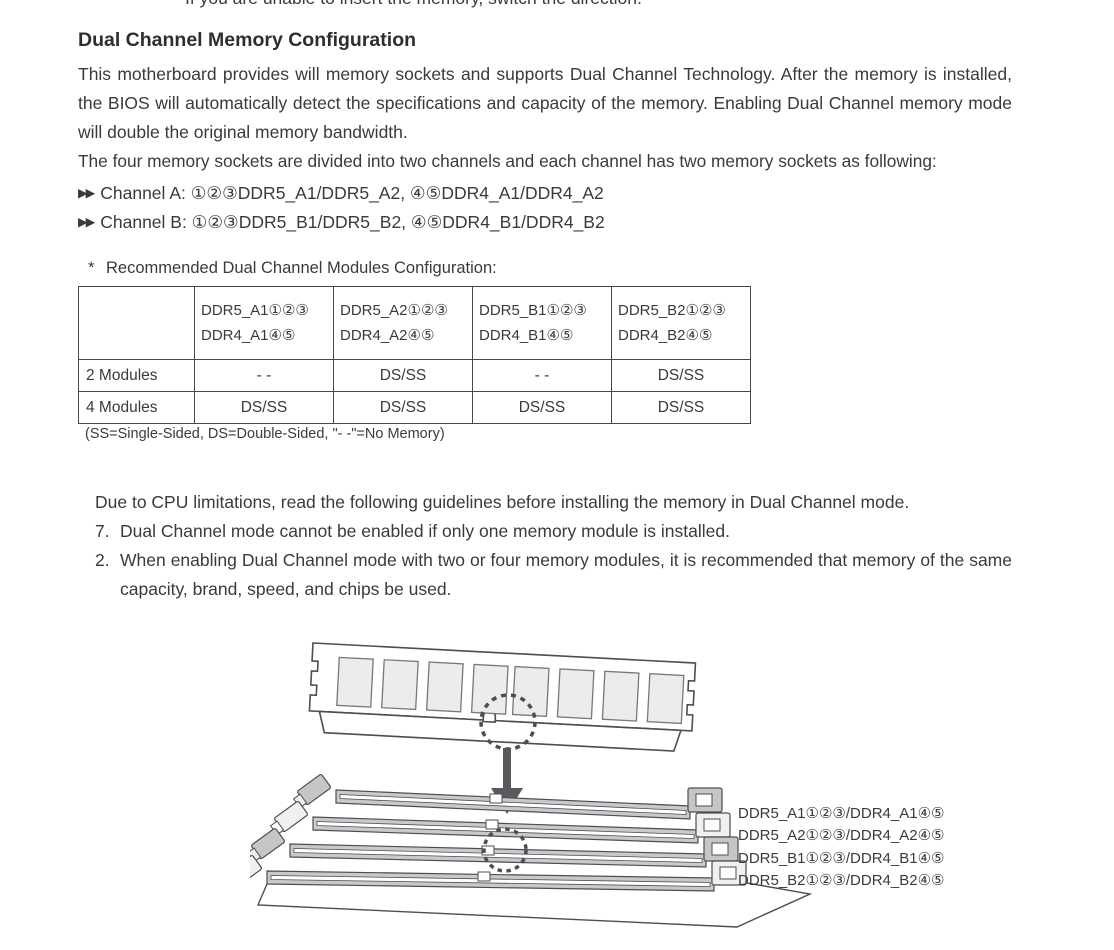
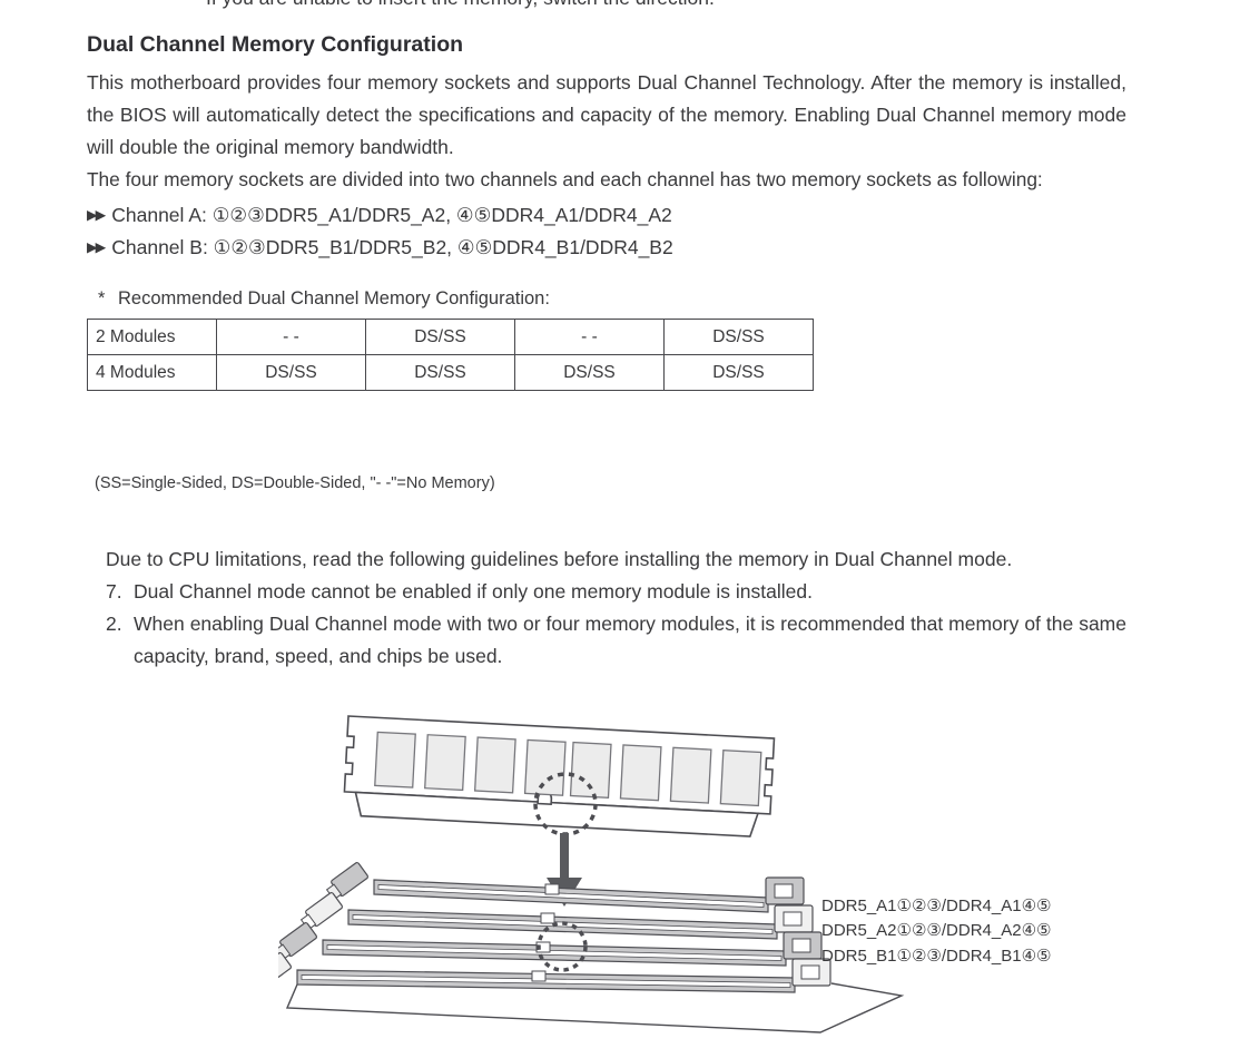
  Dual Channel Memory Configuration
- This motherboard provides will memory sockets and supports Dual Channel Technology. After the memory is installed, the BIOS will automatically detect the specifications and capacity of the memory. Enabling Dual Channel memory mode will double the original memory bandwidth.
+ This motherboard provides four memory sockets and supports Dual Channel Technology. After the memory is installed, the BIOS will automatically detect the specifications and capacity of the memory. Enabling Dual Channel memory mode will double the original memory bandwidth.
  The four memory sockets are divided into two channels and each channel has two memory sockets as following:
  ▶▶ Channel A: ①②③DDR5_A1/DDR5_A2, ④⑤DDR4_A1/DDR4_A2
  ▶▶ Channel B: ①②③DDR5_B1/DDR5_B2, ④⑤DDR4_B1/DDR4_B2
- * Recommended Dual Channel Modules Configuration:
+ * Recommended Dual Channel Memory Configuration:
- 	DDR5_A1①②③ DDR4_A1④⑤	DDR5_A2①②③ DDR4_A2④⑤	DDR5_B1①②③ DDR4_B1④⑤	DDR5_B2①②③ DDR4_B2④⑤
  2 Modules	- -	DS/SS	- -	DS/SS
  4 Modules	DS/SS	DS/SS	DS/SS	DS/SS
  (SS=Single-Sided, DS=Double-Sided, "- -"=No Memory)
  Due to CPU limitations, read the following guidelines before installing the memory in Dual Channel mode.
  7.
  Dual Channel mode cannot be enabled if only one memory module is installed.
  2.
  When enabling Dual Channel mode with two or four memory modules, it is recommended that memory of the same capacity, brand, speed, and chips be used.
  DDR5_A1①②③/DDR4_A1④⑤
  DDR5_A2①②③/DDR4_A2④⑤
  DDR5_B1①②③/DDR4_B1④⑤
- DDR5_B2①②③/DDR4_B2④⑤
